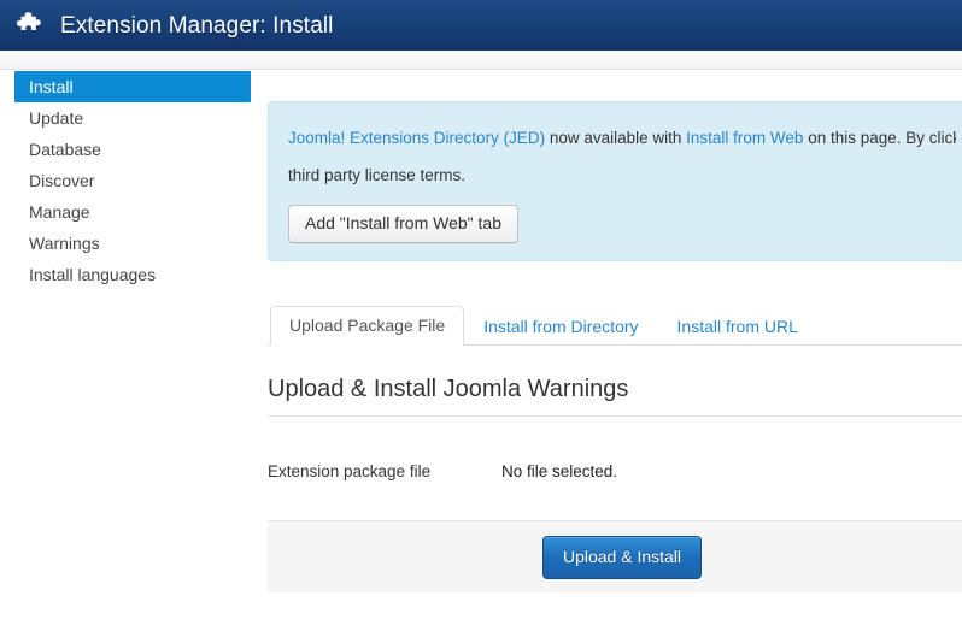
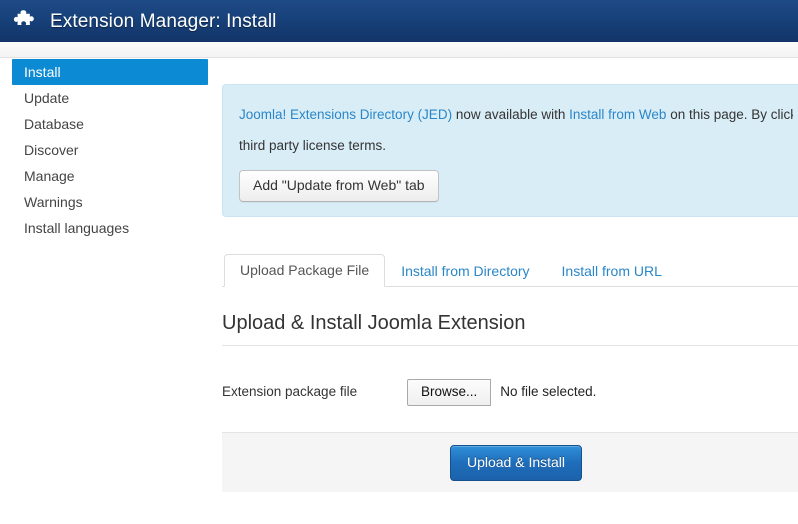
  Extension Manager: Install
  Install
  Update
  Database
  Discover
  Manage
  Warnings
  Install languages
  Joomla! Extensions Directory (JED) now available with Install from Web on this page. By clic
  third party license terms.
- Add "Install from Web" tab
+ Add "Update from Web" tab
  Upload Package File
  Install from Directory
  Install from URL
- Upload & Install Joomla Warnings
+ Upload & Install Joomla Extension
  Extension package file
+ Browse...
  No file selected.
  Upload & Install
